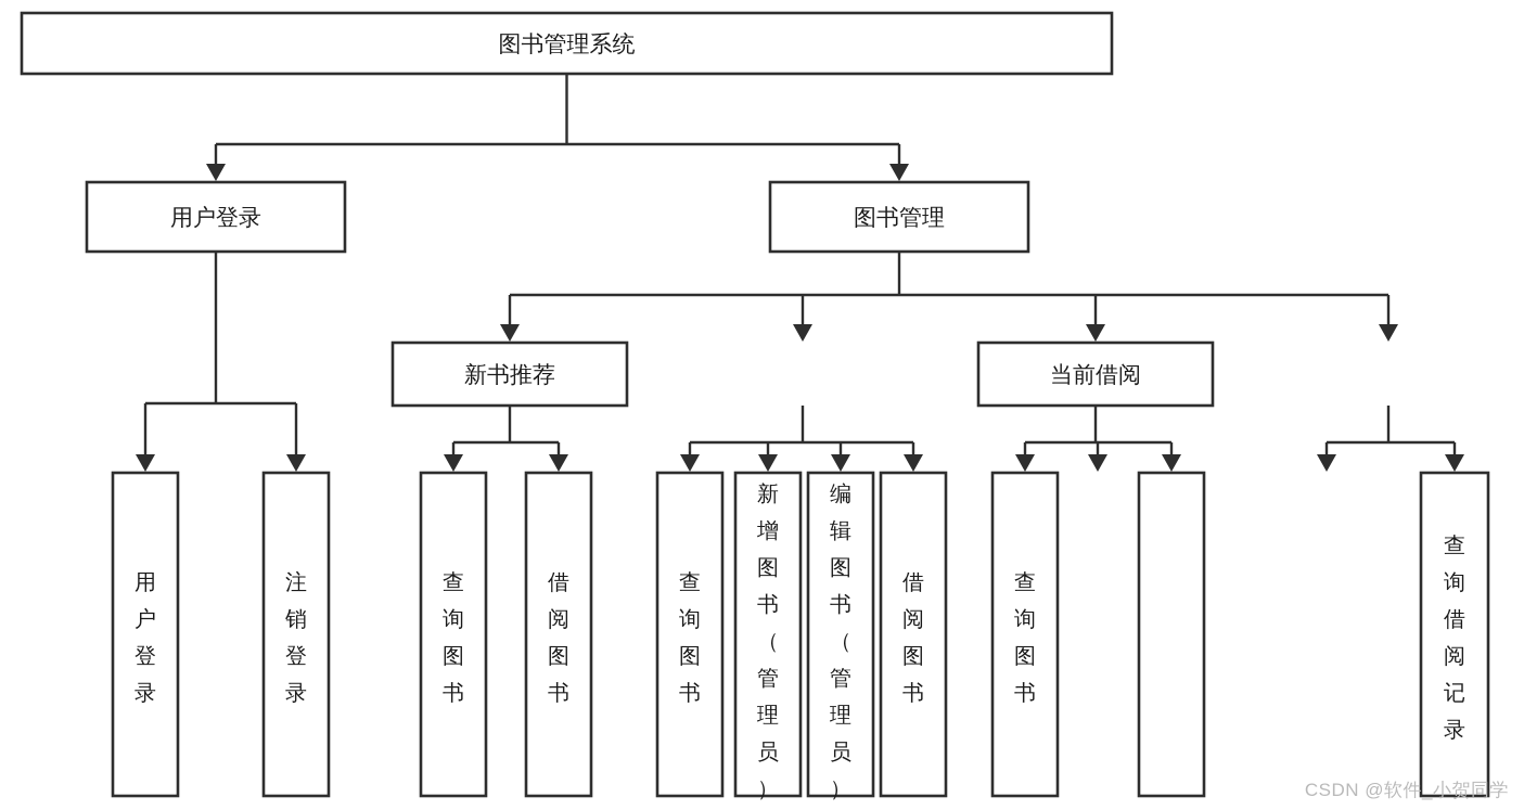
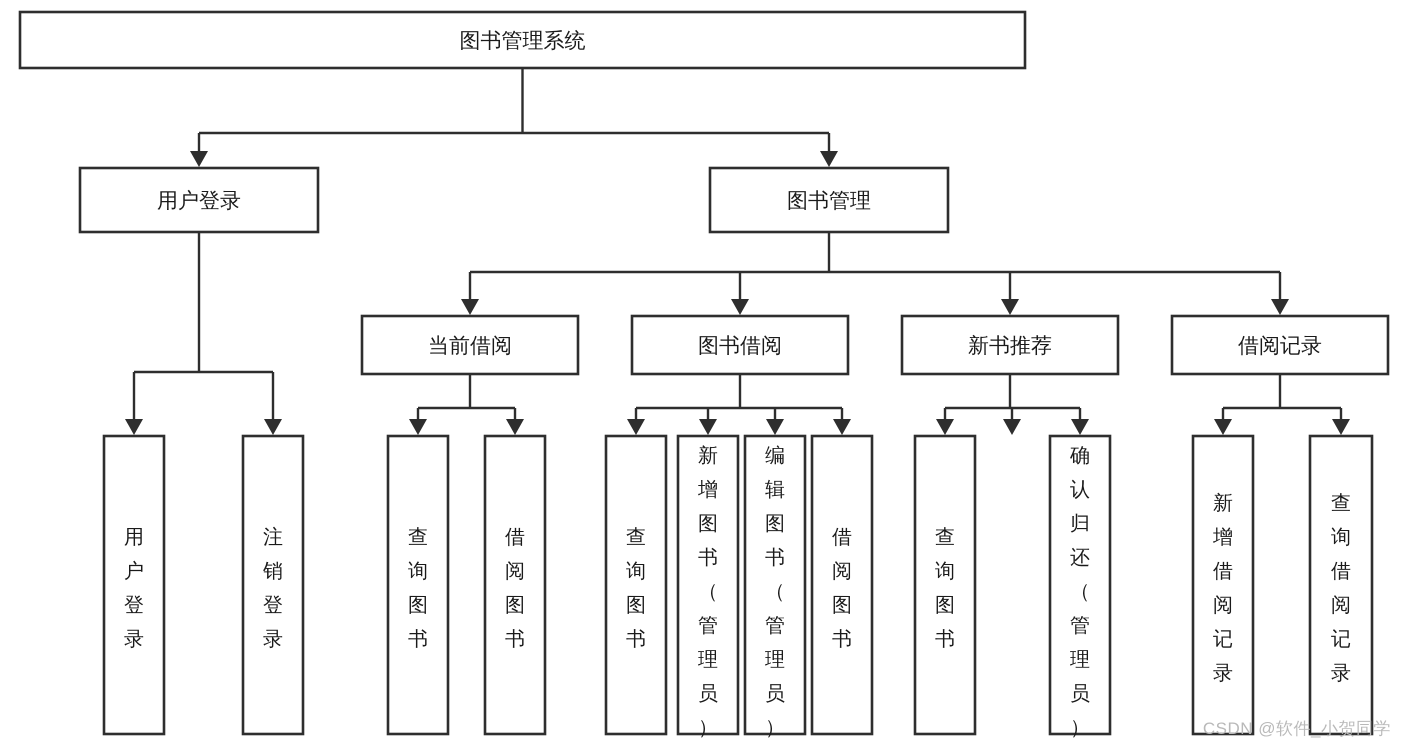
  图书管理系统
  用户登录
  图书管理
- 新书推荐
+ 当前借阅
+ 图书借阅
- 当前借阅
+ 新书推荐
+ 借阅记录
  用户登录
  注销登录
  查询图书
  借阅图书
  查询图书
  新增图书（管理员）
  编辑图书（管理员）
  借阅图书
  查询图书
+ 确认归还（管理员）
+ 新增借阅记录
  查询借阅记录
  CSDN @软件_小贺同学
